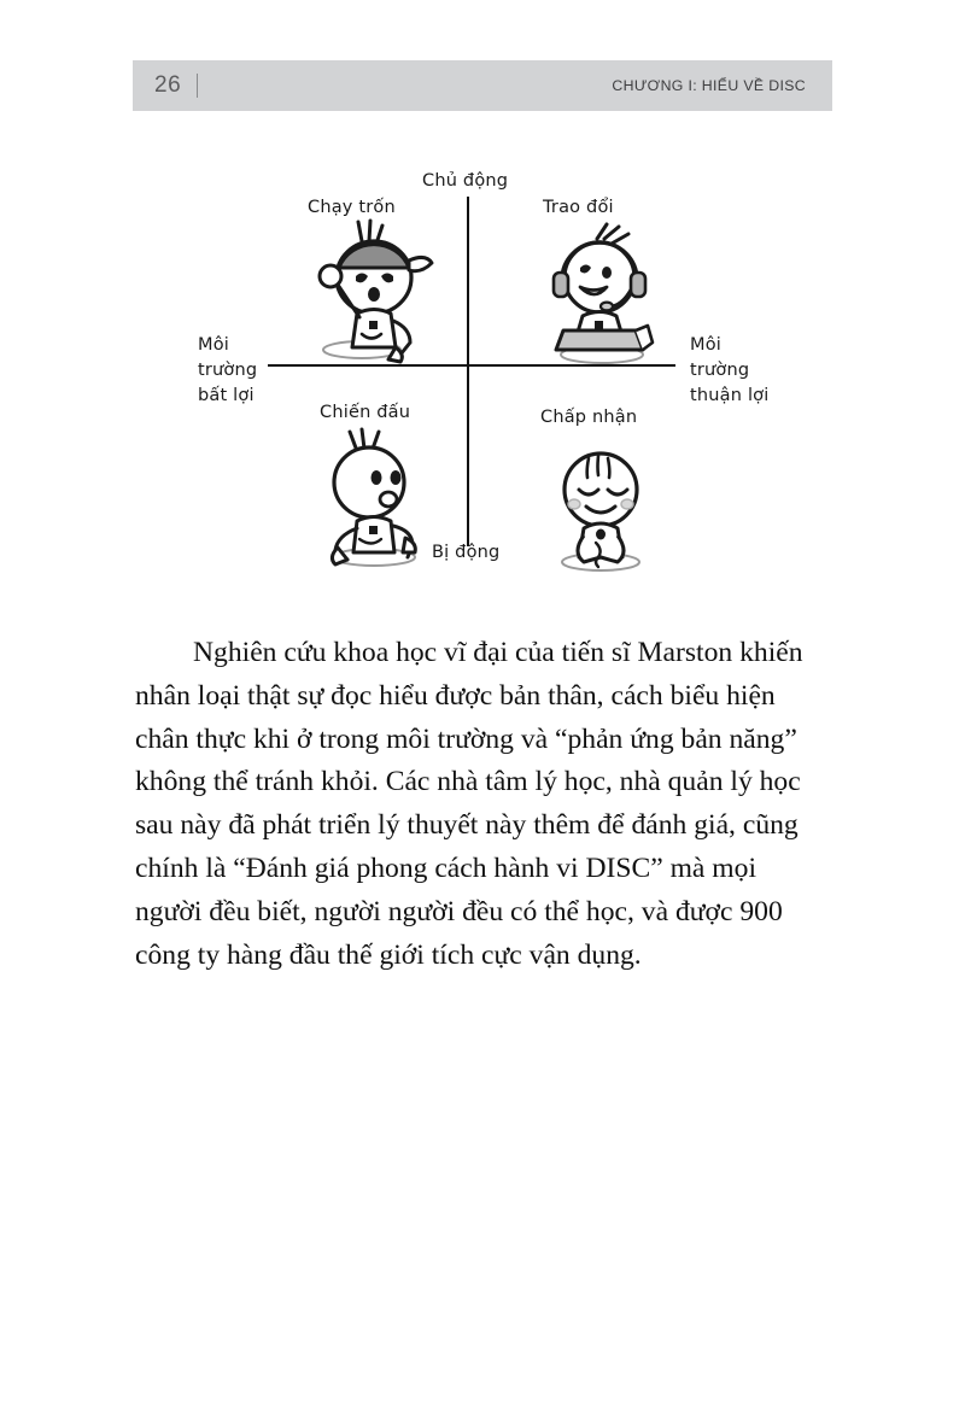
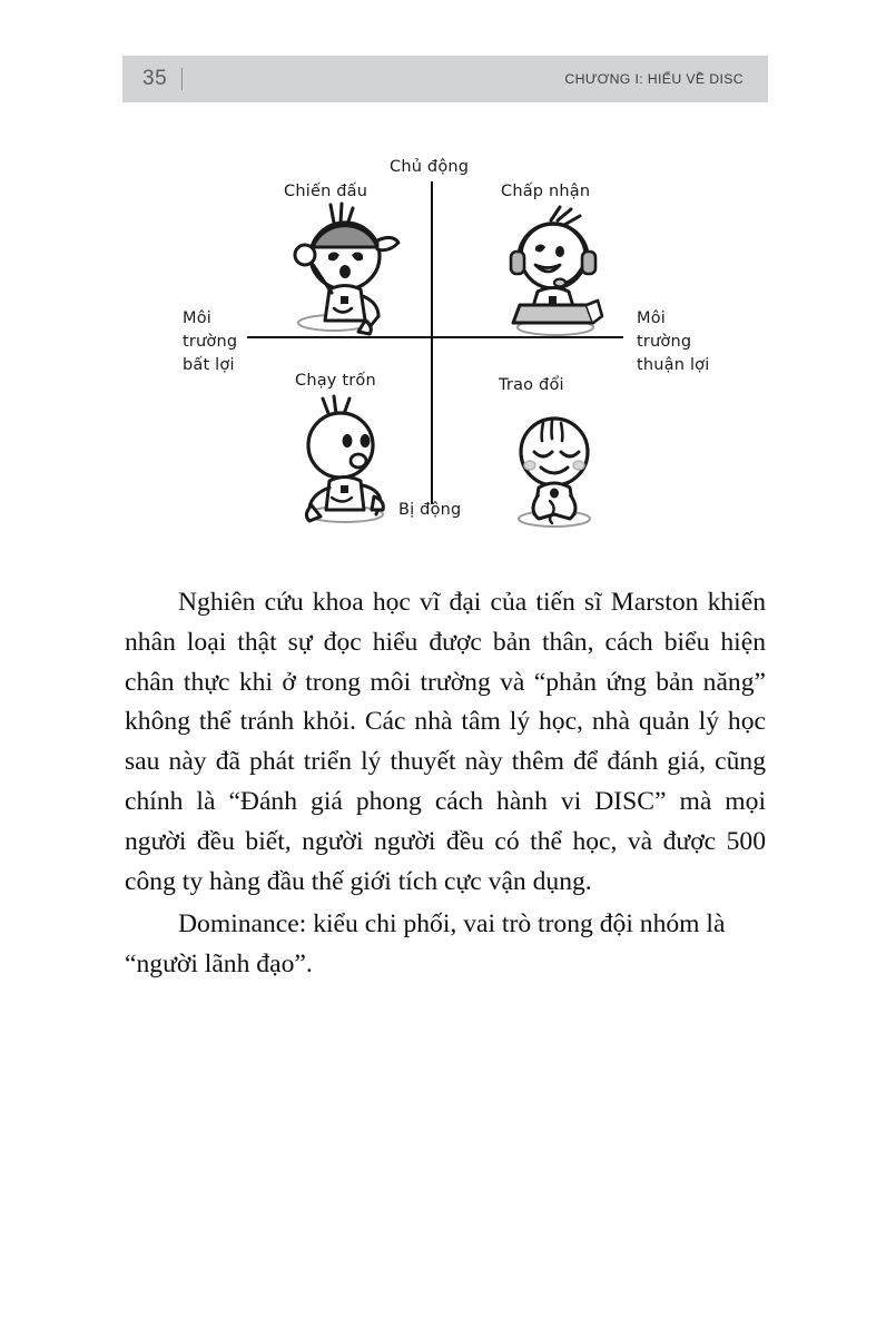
- 26
+ 35
  CHƯƠNG I: HIỂU VỀ DISC
  Chủ động
  Bị động
  Môi
  trường
  bất lợi
  Môi
  trường
  thuận lợi
- Chạy trốn
+ Chiến đấu
- Trao đổi
+ Chấp nhận
- Chiến đấu
+ Chạy trốn
- Chấp nhận
+ Trao đổi
- Nghiên cứu khoa học vĩ đại của tiến sĩ Marston khiến nhân loại thật sự đọc hiểu được bản thân, cách biểu hiện chân thực khi ở trong môi trường và “phản ứng bản năng” không thể tránh khỏi. Các nhà tâm lý học, nhà quản lý học sau này đã phát triển lý thuyết này thêm để đánh giá, cũng chính là “Đánh giá phong cách hành vi DISC” mà mọi người đều biết, người người đều có thể học, và được 900 công ty hàng đầu thế giới tích cực vận dụng.
+ Nghiên cứu khoa học vĩ đại của tiến sĩ Marston khiến nhân loại thật sự đọc hiểu được bản thân, cách biểu hiện chân thực khi ở trong môi trường và “phản ứng bản năng” không thể tránh khỏi. Các nhà tâm lý học, nhà quản lý học sau này đã phát triển lý thuyết này thêm để đánh giá, cũng chính là “Đánh giá phong cách hành vi DISC” mà mọi người đều biết, người người đều có thể học, và được 500 công ty hàng đầu thế giới tích cực vận dụng.
+ Dominance: kiểu chi phối, vai trò trong đội nhóm là “người lãnh đạo”.
